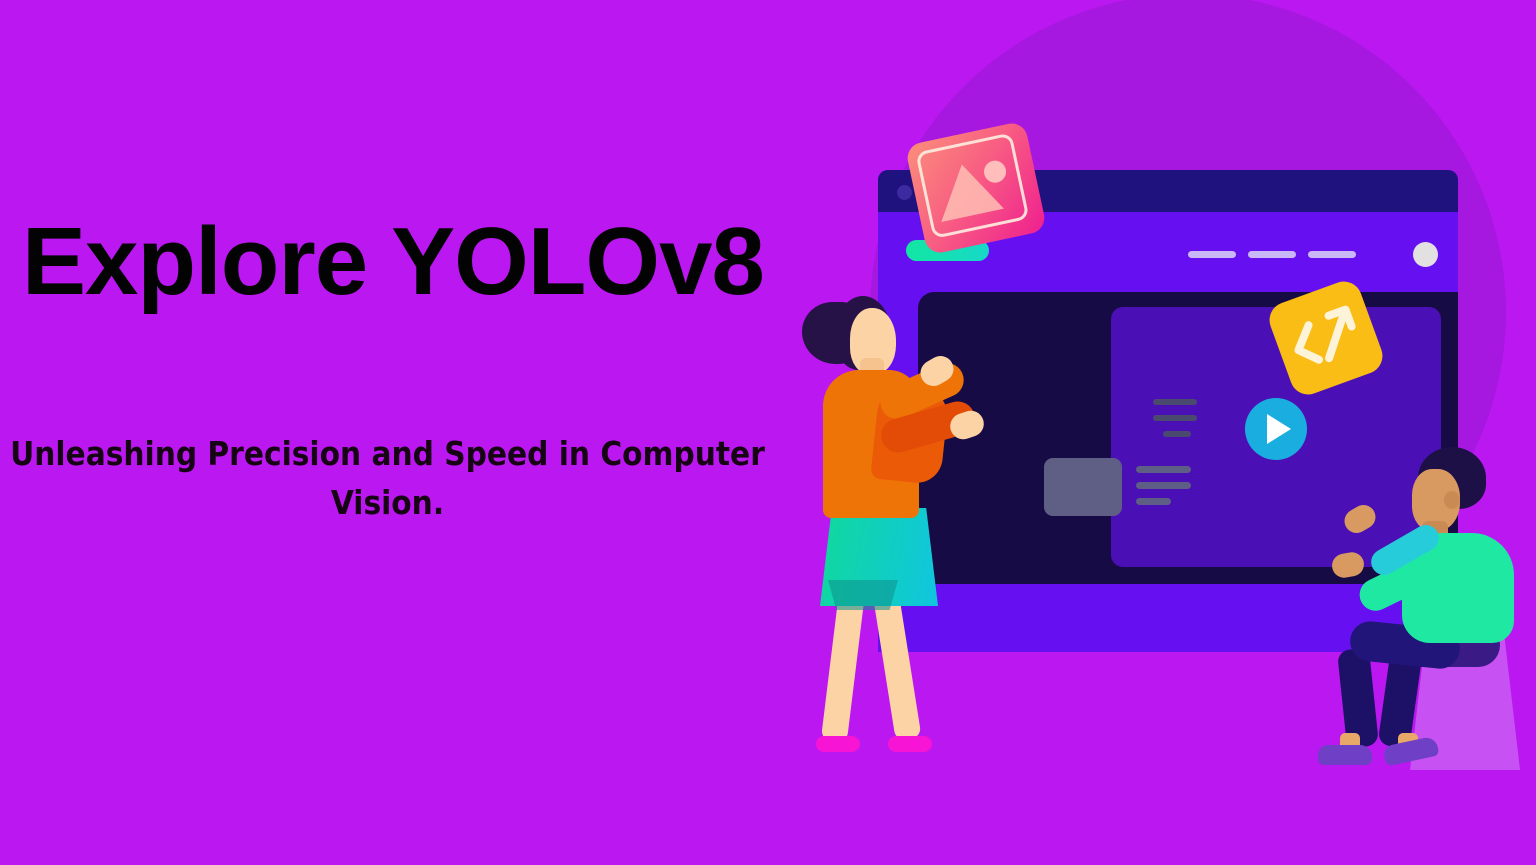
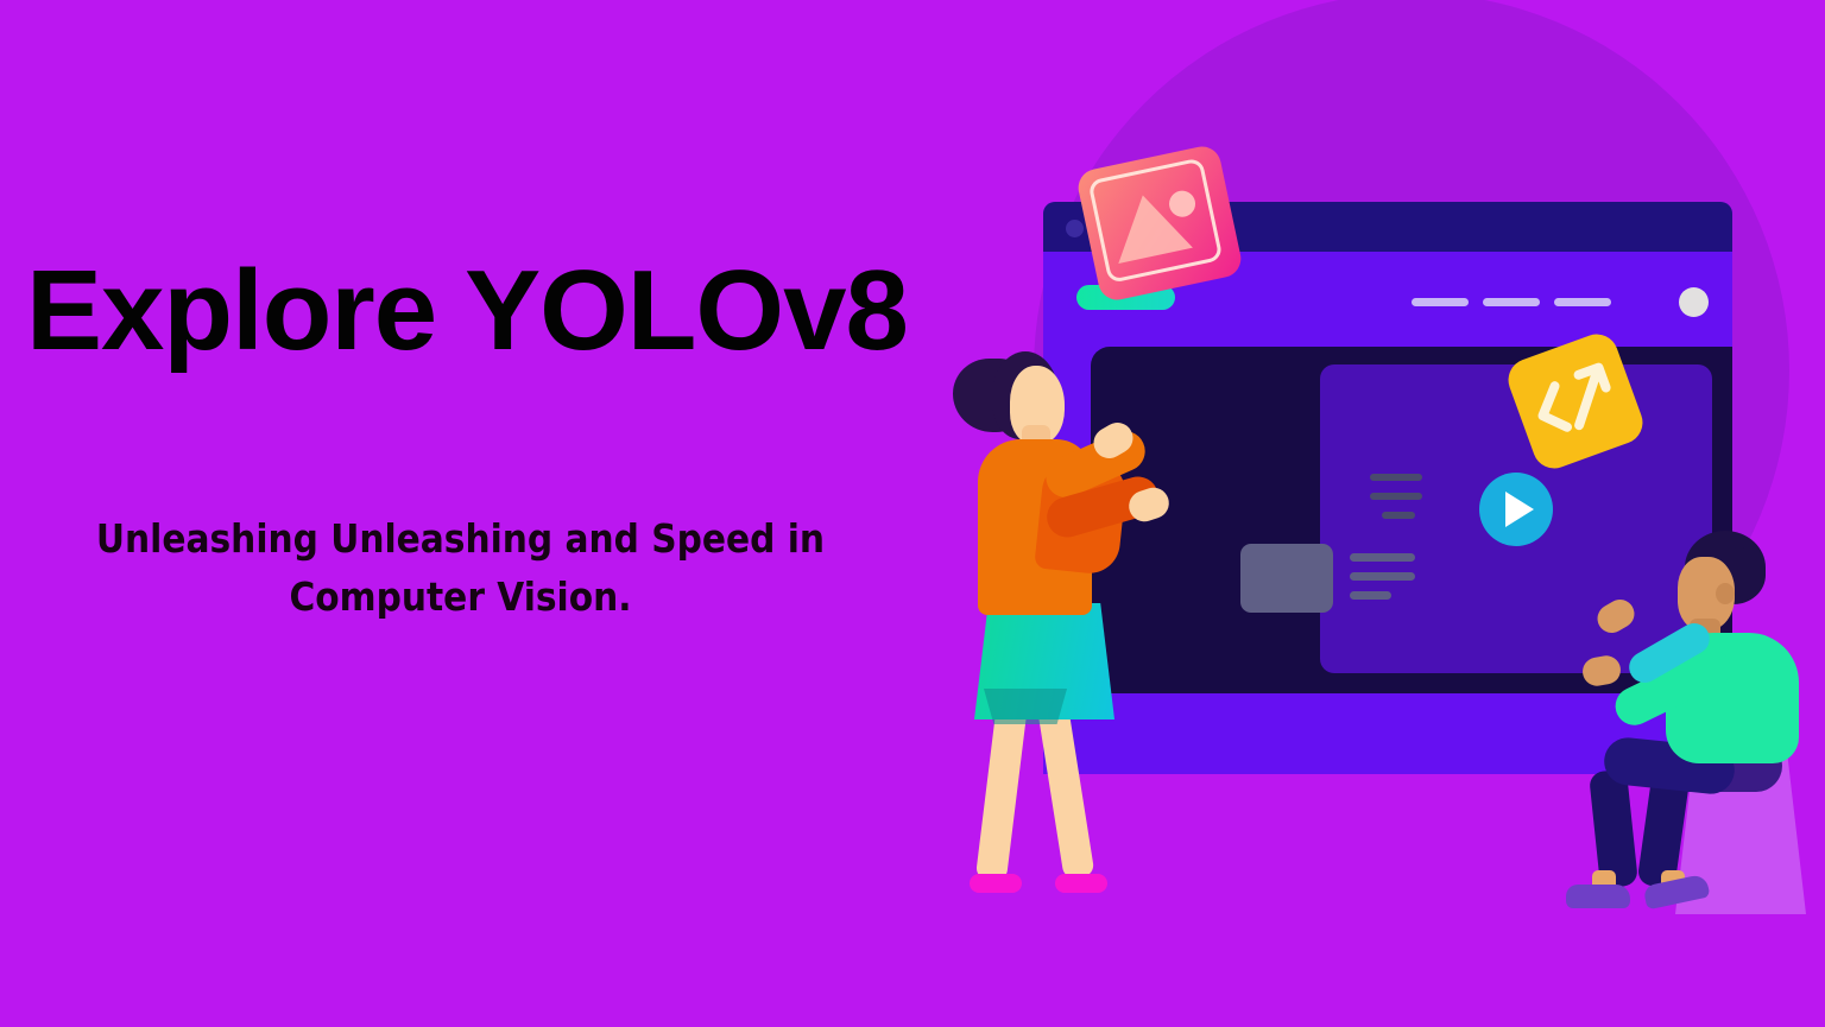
  Explore YOLOv8
- Unleashing Precision and Speed in Computer Vision.
+ Unleashing Unleashing and Speed in Computer Vision.
